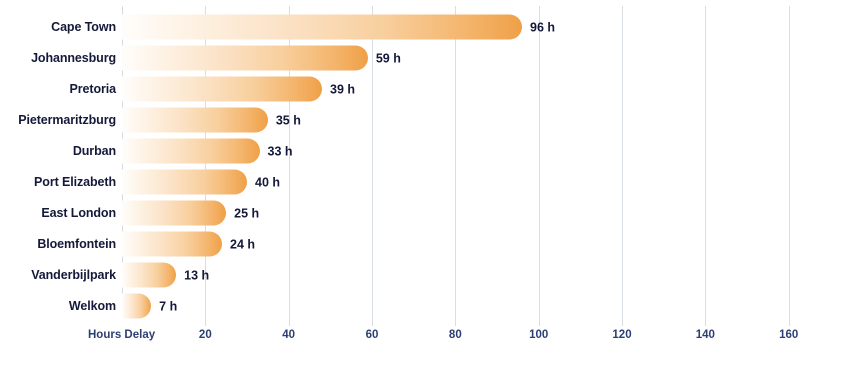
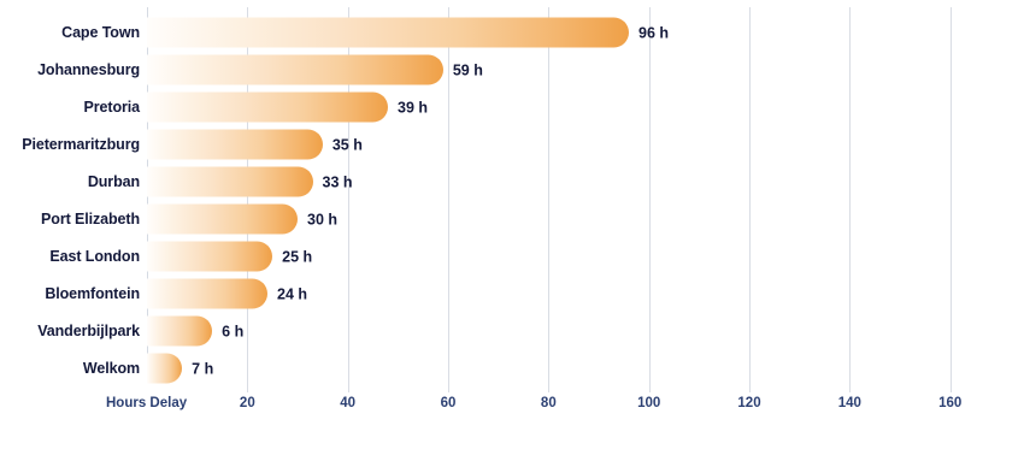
  Cape Town
  Johannesburg
  Pretoria
  Pietermaritzburg
  Durban
  Port Elizabeth
  East London
  Bloemfontein
  Vanderbijlpark
  Welkom
  96 h
  59 h
  39 h
  35 h
  33 h
- 40 h
+ 30 h
  25 h
  24 h
- 13 h
+ 6 h
  7 h
  20
  40
  60
  80
  100
  120
  140
  160
  Hours Delay
